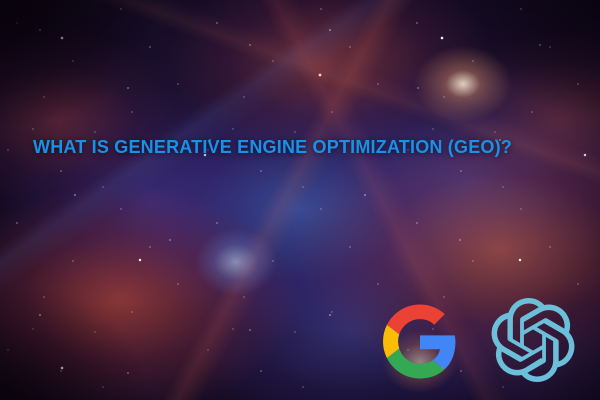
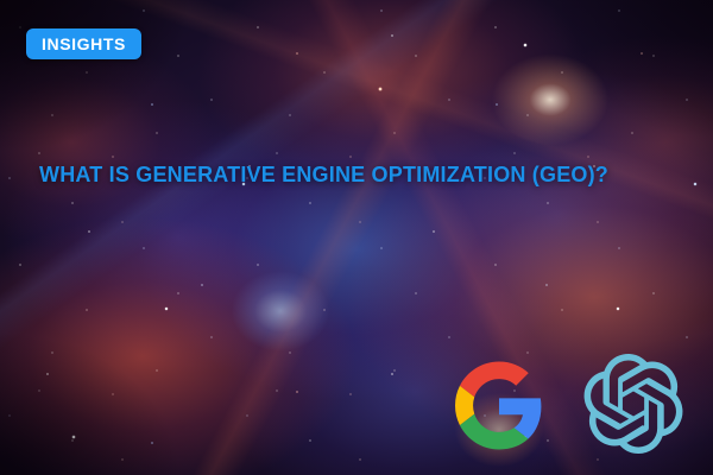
+ INSIGHTS
  WHAT IS GENERATIVE ENGINE OPTIMIZATION (GEO)?
